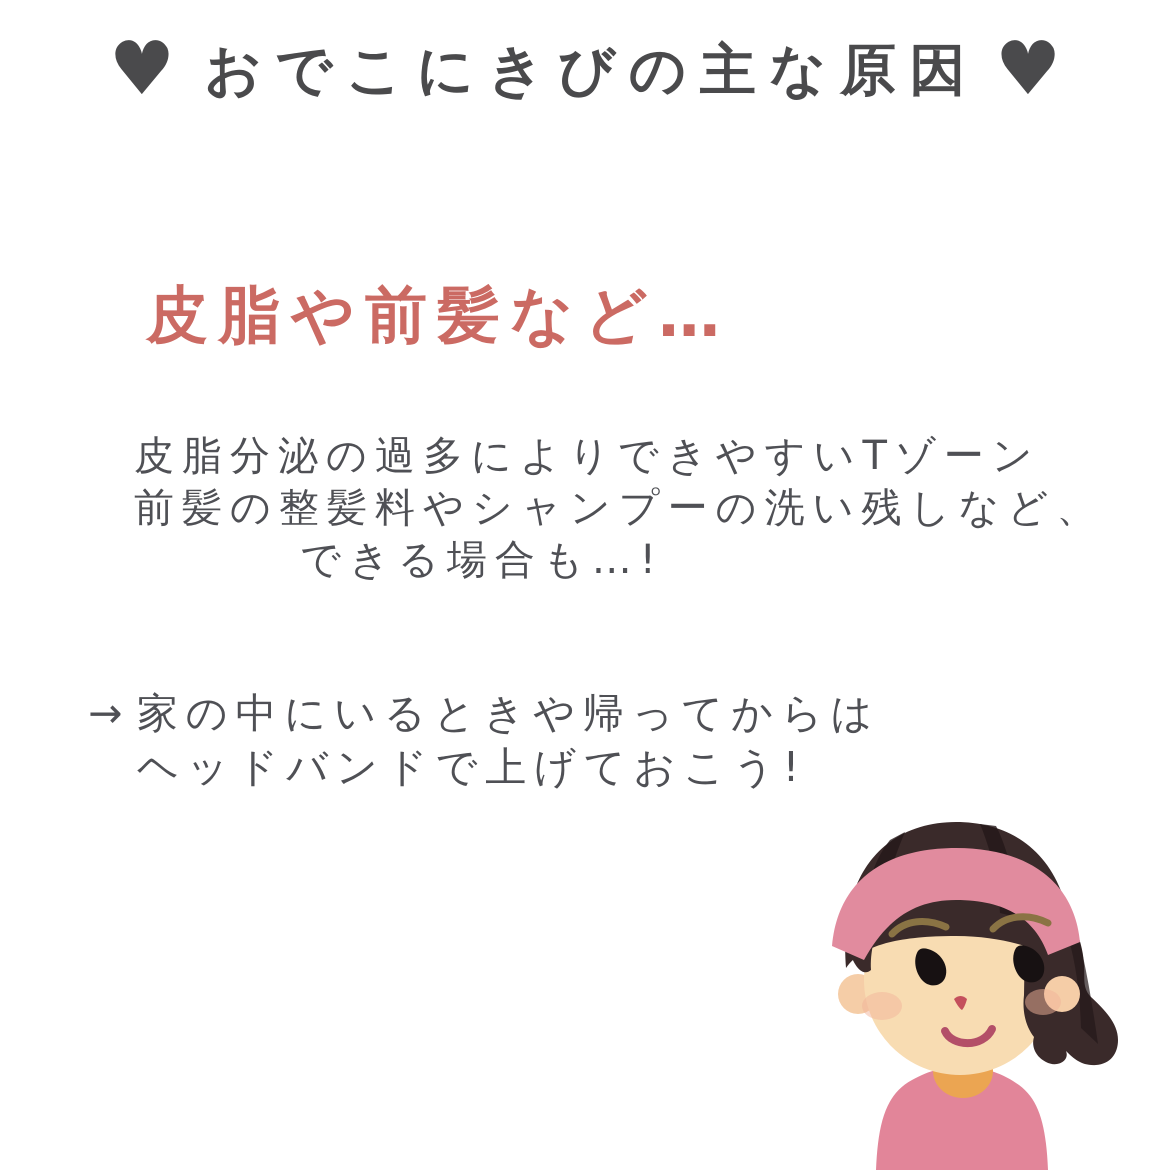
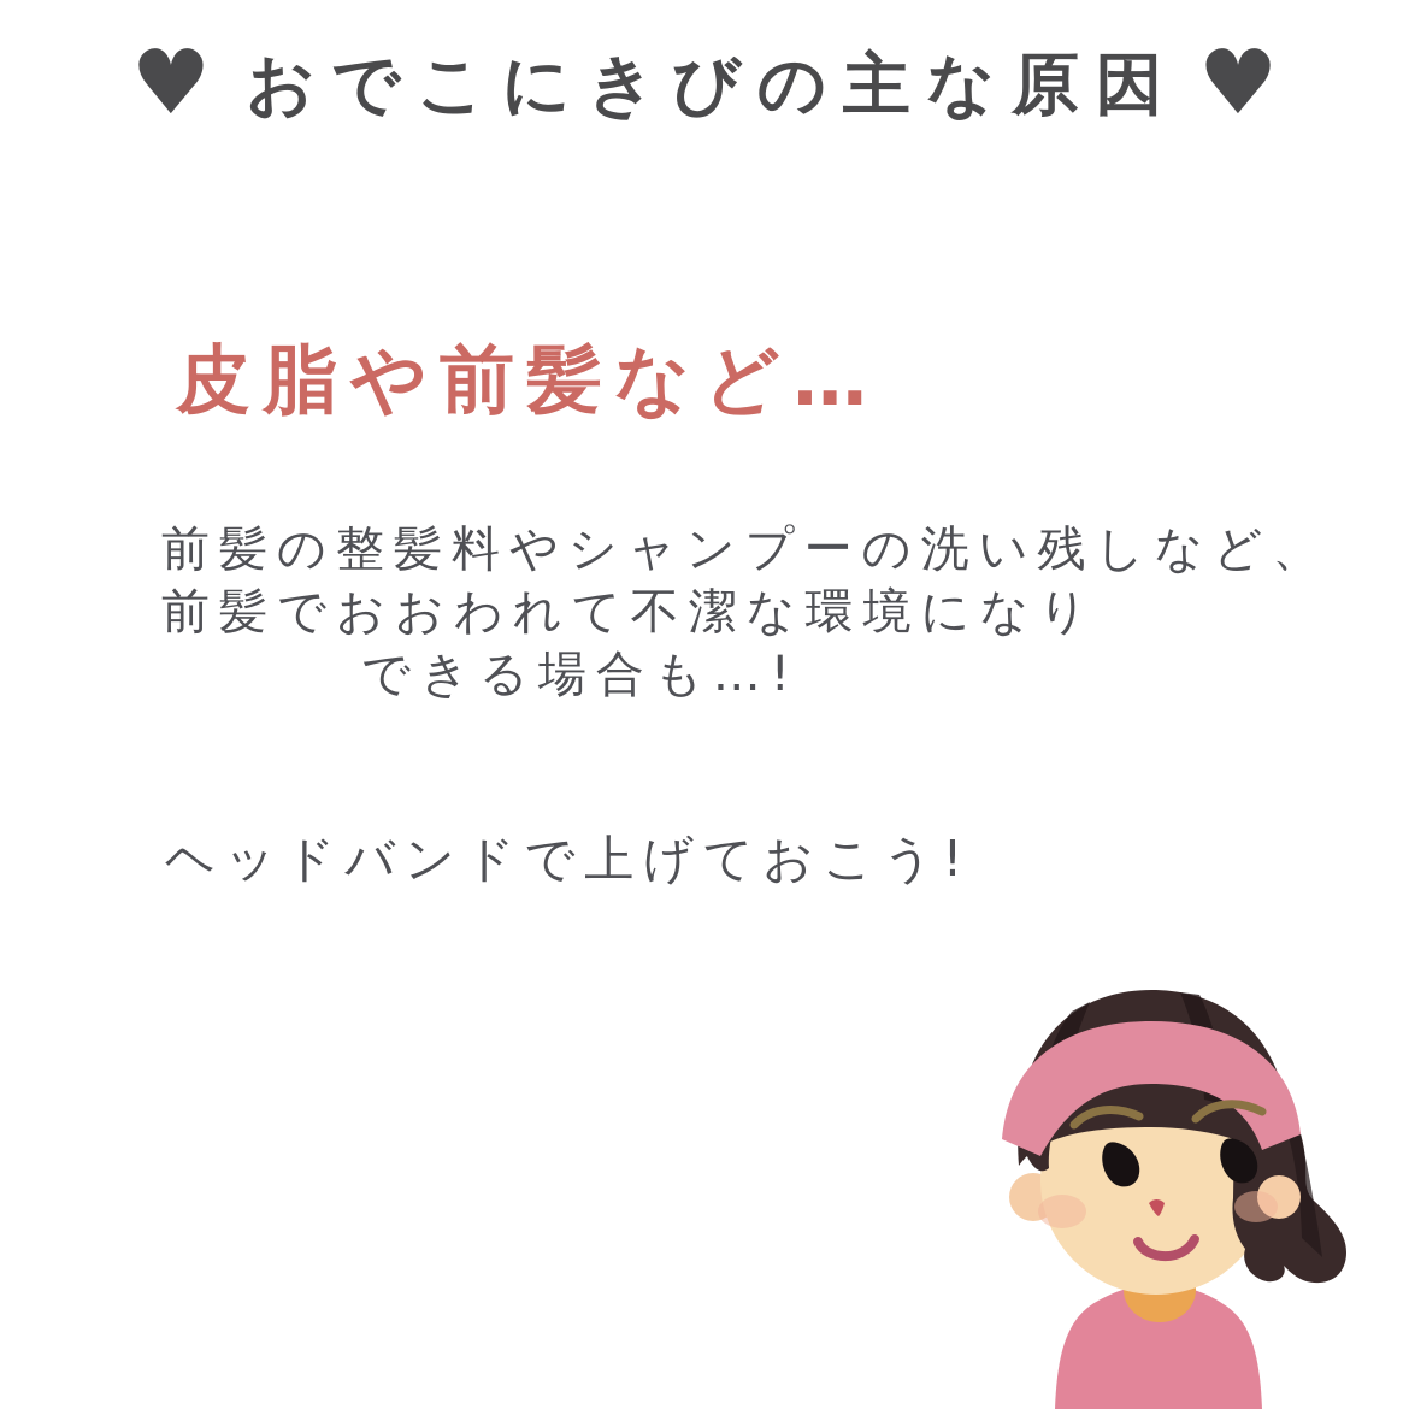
  ♥
  おでこにきびの主な原因
  ♥
  皮脂や前髪など…
- 皮脂分泌の過多によりできやすいTゾーン
  前髪の整髪料やシャンプーの洗い残しなど、
+ 前髪でおおわれて不潔な環境になり
  できる場合も…!
- → 家の中にいるときや帰ってからは
  ヘッドバンドで上げておこう!
